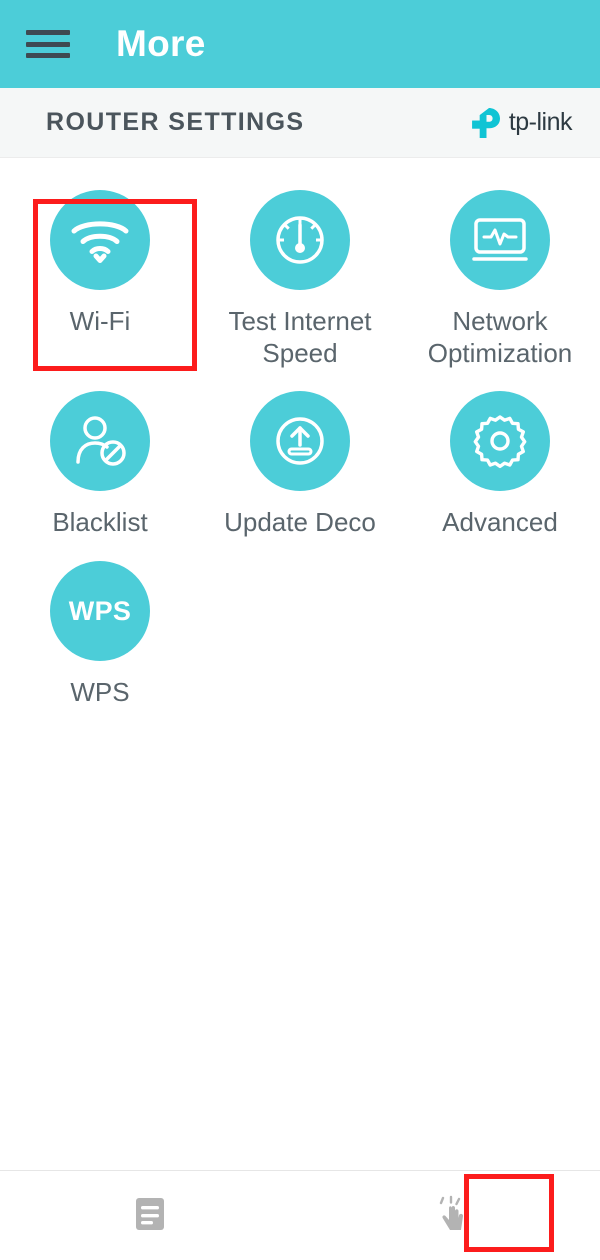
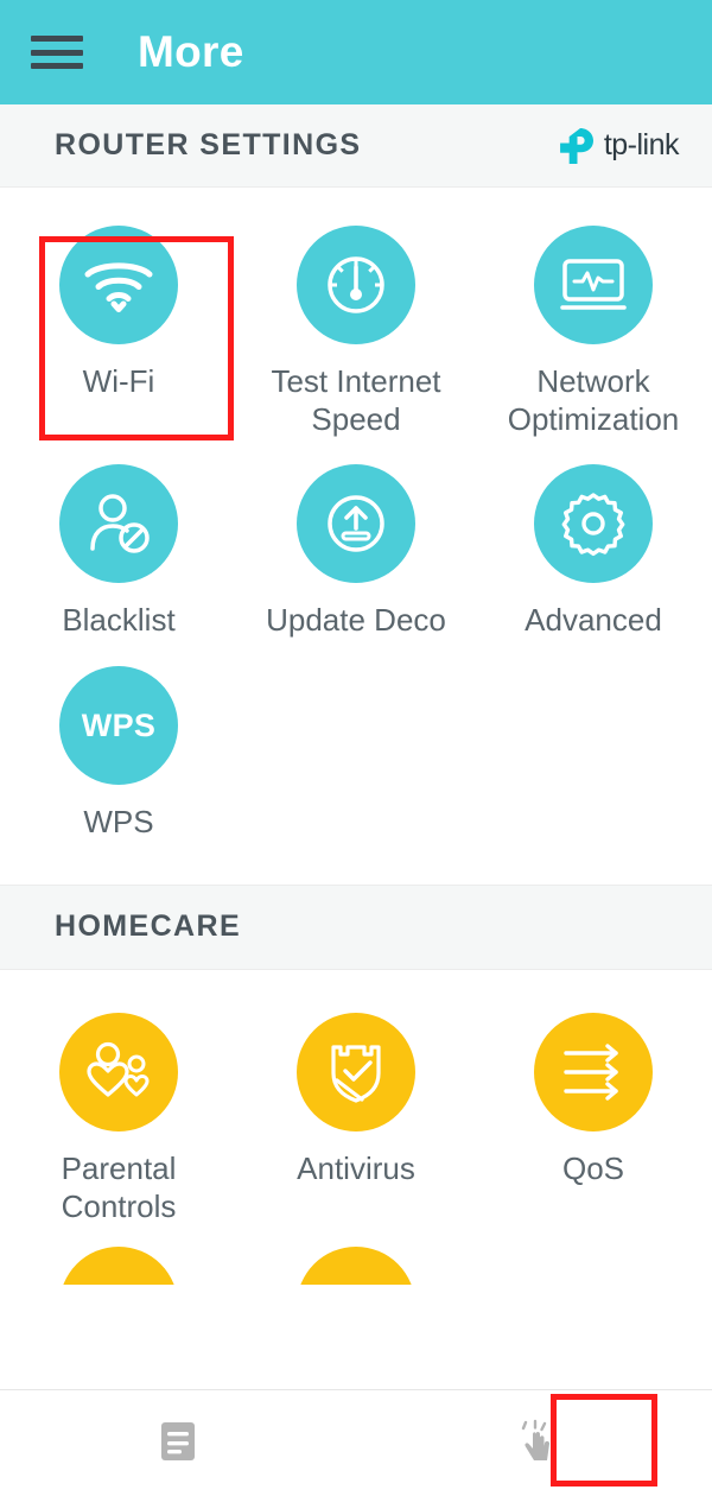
  More
  ROUTER SETTINGS
  tp-link
  Wi-Fi
  Test Internet Speed
  Network Optimization
  Blacklist
  Update Deco
  Advanced
  WPS
  WPS
+ HOMECARE
+ Parental Controls
+ Antivirus
+ QoS
